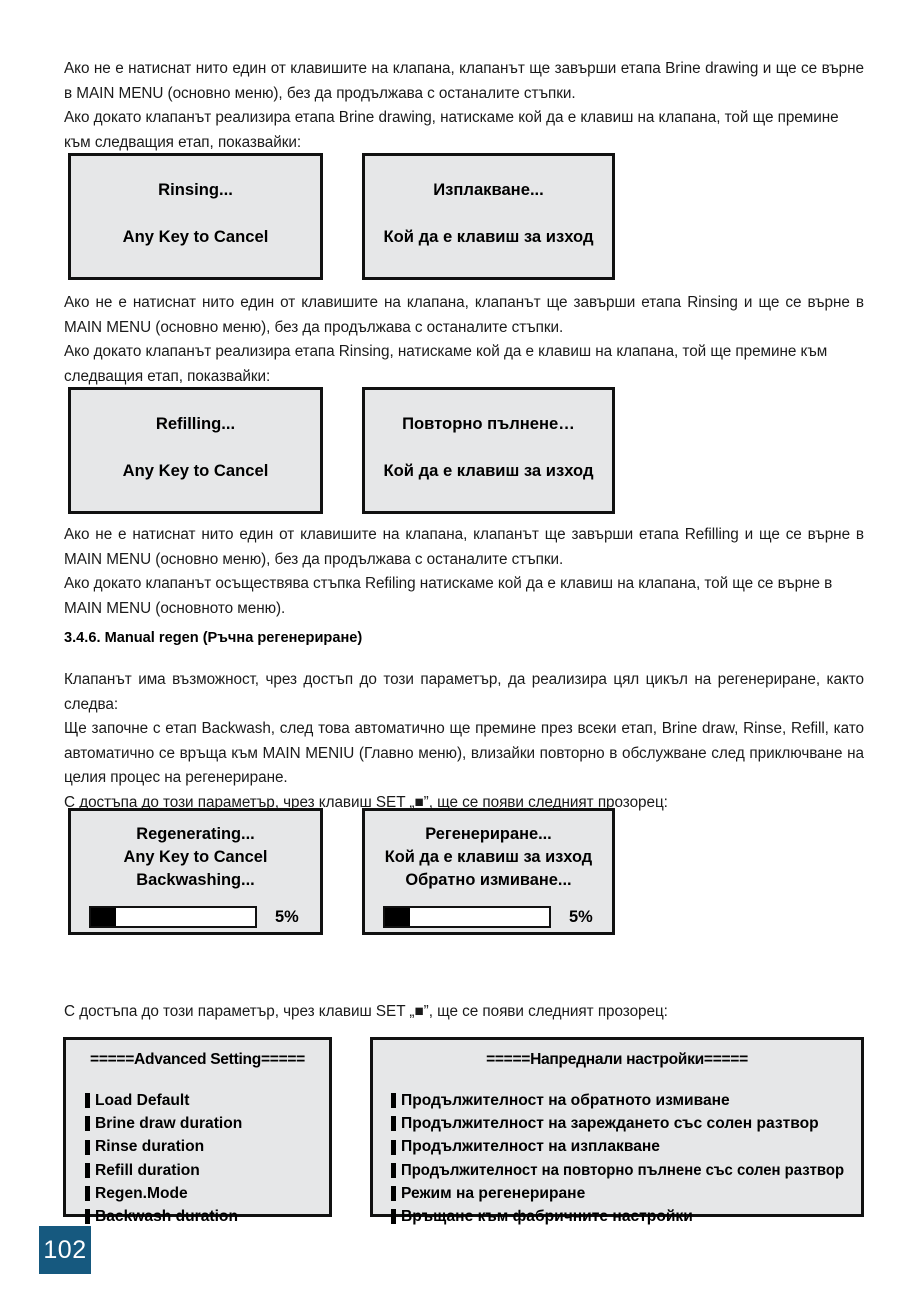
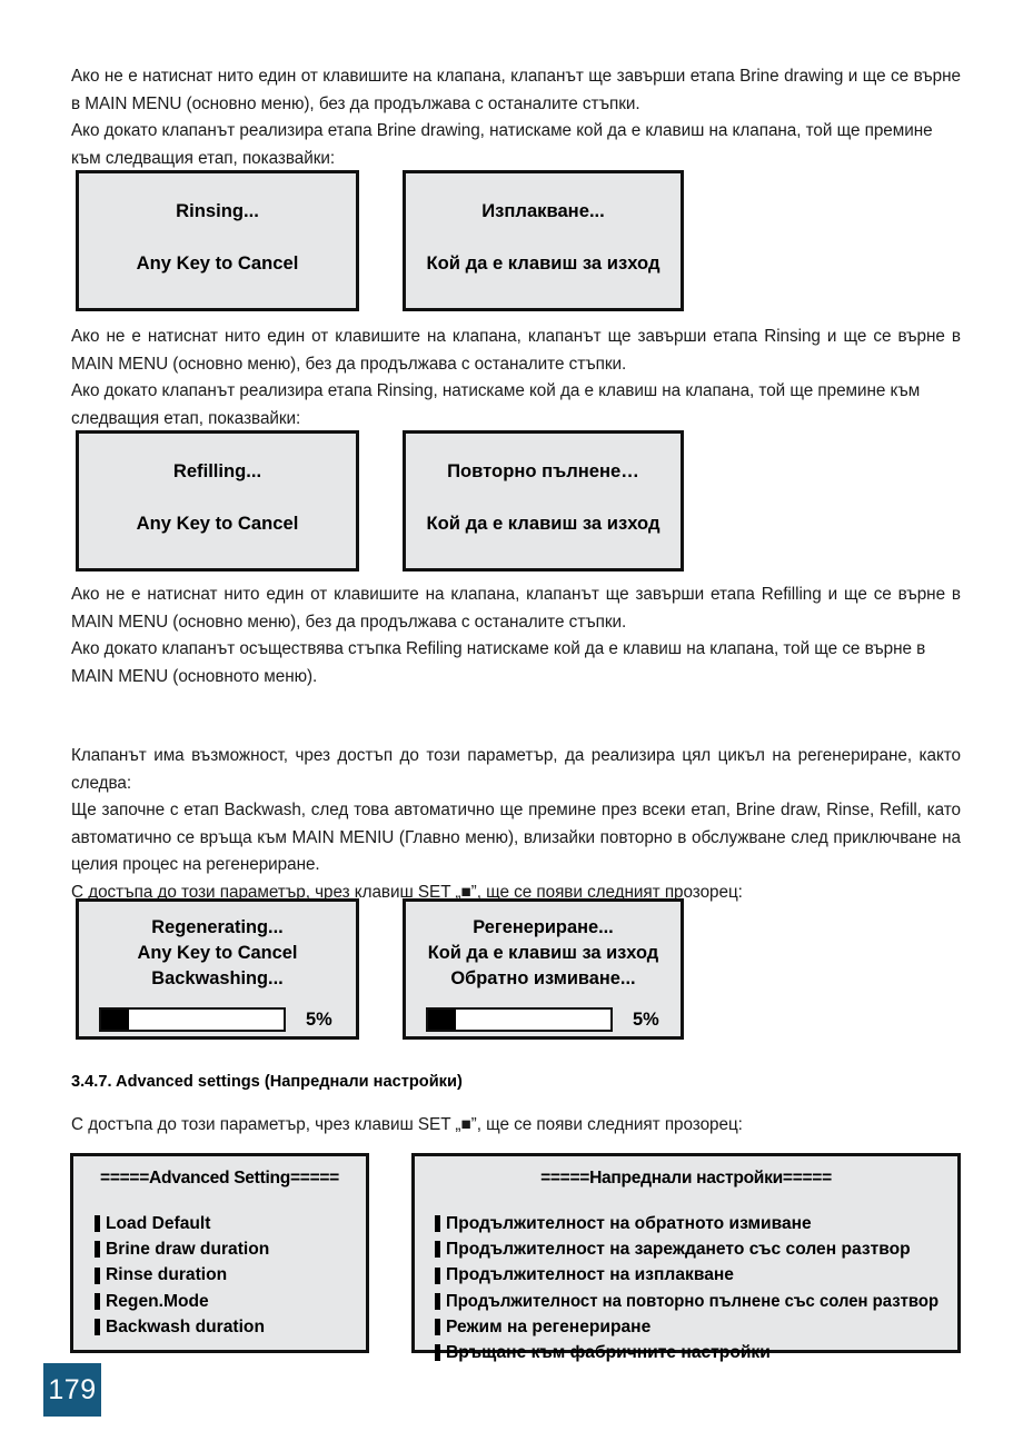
  Ако не е натиснат нито един от клавишите на клапана, клапанът ще завърши етапа Brine drawing и ще се върне в MAIN MENU (основно меню), без да продължава с останалите стъпки.
  Ако докато клапанът реализира етапа Brine drawing, натискаме кой да е клавиш на клапана, той ще премине към следващия етап, показвайки:
  Rinsing...
  Any Key to Cancel
  Изплакване...
  Кой да е клавиш за изход
  Ако не е натиснат нито един от клавишите на клапана, клапанът ще завърши етапа Rinsing и ще се върне в MAIN MENU (основно меню), без да продължава с останалите стъпки.
  Ако докато клапанът реализира етапа Rinsing, натискаме кой да е клавиш на клапана, той ще премине към следващия етап, показвайки:
  Refilling...
  Any Key to Cancel
  Повторно пълнене…
  Кой да е клавиш за изход
  Ако не е натиснат нито един от клавишите на клапана, клапанът ще завърши етапа Refilling и ще се върне в MAIN MENU (основно меню), без да продължава с останалите стъпки.
  Ако докато клапанът осъществява стъпка Refiling натискаме кой да е клавиш на клапана, той ще се върне в MAIN MENU (основното меню).
- 3.4.6. Manual regen (Ръчна регенериране)
  Клапанът има възможност, чрез достъп до този параметър, да реализира цял цикъл на регенериране, както следва:
  Ще започне с етап Backwash, след това автоматично ще премине през всеки етап, Brine draw, Rinse, Refill, като автоматично се връща към MAIN MENIU (Главно меню), влизайки повторно в обслужване след приключване на целия процес на регенериране.
  С достъпа до този параметър, чрез клавиш SET „■”, ще се появи следният прозорец:
  Regenerating...
  Any Key to Cancel
  Backwashing...
  5%
  Регенериране...
  Кой да е клавиш за изход
  Обратно измиване...
  5%
+ 3.4.7. Advanced settings (Напреднали настройки)
  С достъпа до този параметър, чрез клавиш SET „■”, ще се появи следният прозорец:
  =====Advanced Setting=====
  Load Default
  Brine draw duration
  Rinse duration
- Refill duration
  Regen.Mode
  Backwash duration
  =====Напреднали настройки=====
  Продължителност на обратното измиване
  Продължителност на зареждането със солен разтвор
  Продължителност на изплакване
  Продължителност на повторно пълнене със солен разтвор
  Режим на регенериране
  Връщане към фабричните настройки
- 102
+ 179
